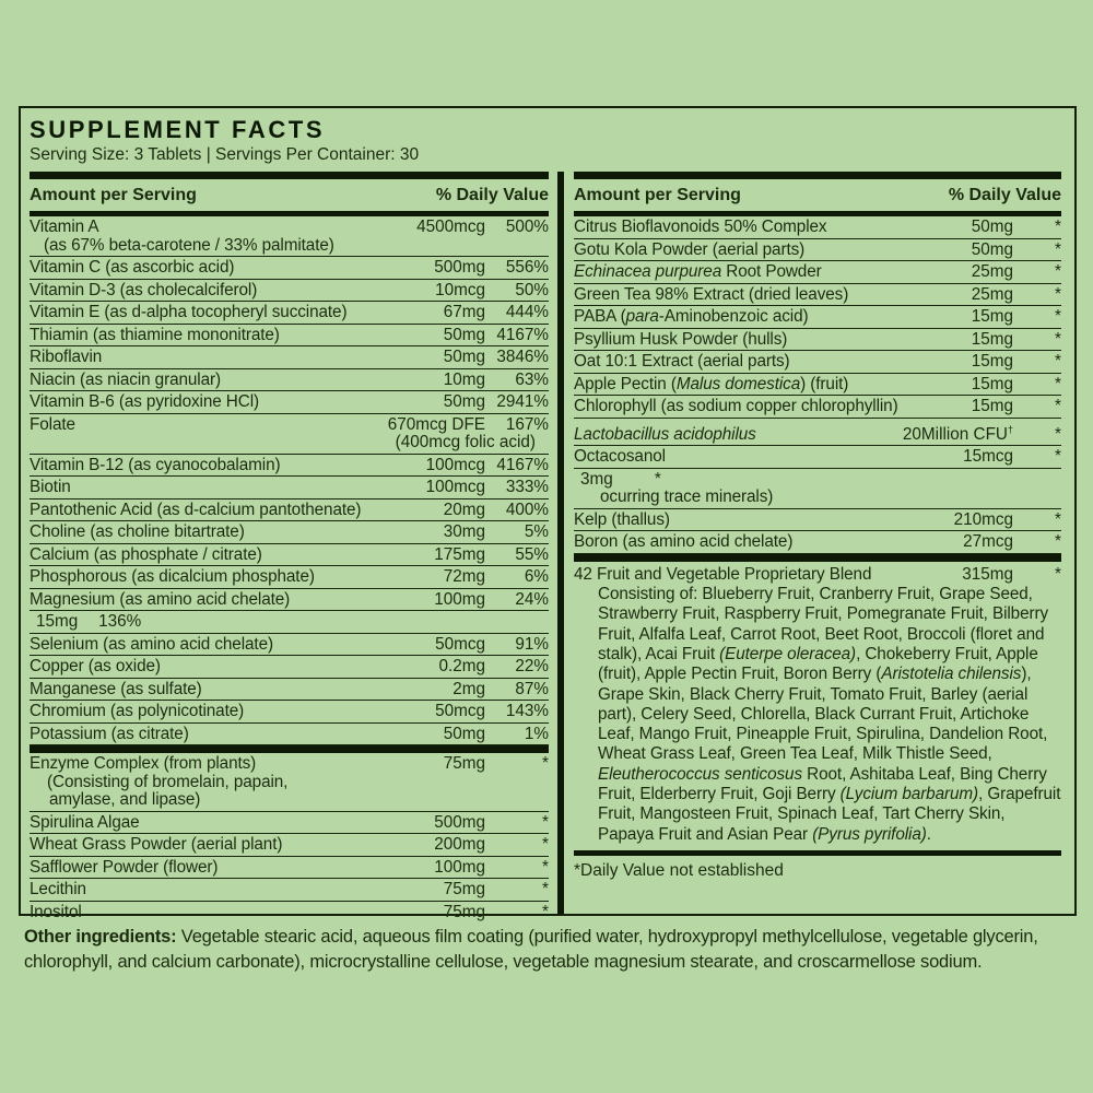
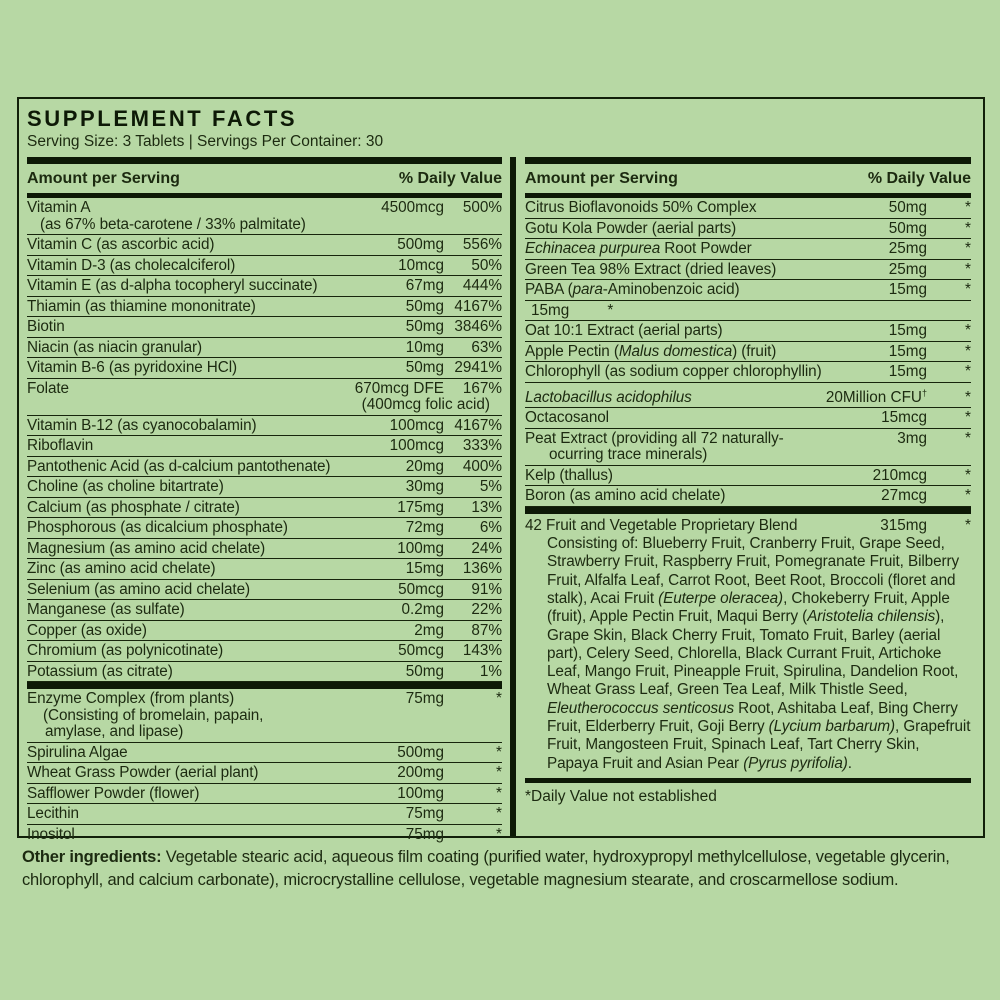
  SUPPLEMENT FACTS
  Serving Size: 3 Tablets | Servings Per Container: 30
  Amount per Serving
  % Daily Value
  Vitamin A
  4500mcg
  500%
  (as 67% beta-carotene / 33% palmitate)
  Vitamin C (as ascorbic acid)
  500mg
  556%
  Vitamin D-3 (as cholecalciferol)
  10mcg
  50%
  Vitamin E (as d-alpha tocopheryl succinate)
  67mg
  444%
  Thiamin (as thiamine mononitrate)
  50mg
  4167%
- Riboflavin
+ Biotin
  50mg
  3846%
  Niacin (as niacin granular)
  10mg
  63%
  Vitamin B-6 (as pyridoxine HCl)
  50mg
  2941%
  Folate
  670mcg DFE
  167%
  (400mcg folic acid)
  Vitamin B-12 (as cyanocobalamin)
  100mcg
  4167%
- Biotin
+ Riboflavin
  100mcg
  333%
  Pantothenic Acid (as d-calcium pantothenate)
  20mg
  400%
  Choline (as choline bitartrate)
  30mg
  5%
  Calcium (as phosphate / citrate)
  175mg
- 55%
+ 13%
  Phosphorous (as dicalcium phosphate)
  72mg
  6%
  Magnesium (as amino acid chelate)
  100mg
  24%
+ Zinc (as amino acid chelate)
  15mg
  136%
  Selenium (as amino acid chelate)
  50mcg
  91%
- Copper (as oxide)
+ Manganese (as sulfate)
  0.2mg
  22%
- Manganese (as sulfate)
+ Copper (as oxide)
  2mg
  87%
  Chromium (as polynicotinate)
  50mcg
  143%
  Potassium (as citrate)
  50mg
  1%
  Enzyme Complex (from plants)
  75mg
  *
  (Consisting of bromelain, papain,
  amylase, and lipase)
  Spirulina Algae
  500mg
  *
  Wheat Grass Powder (aerial plant)
  200mg
  *
  Safflower Powder (flower)
  100mg
  *
  Lecithin
  75mg
  *
  Inositol
  75mg
  *
  Amount per Serving
  % Daily Value
  Citrus Bioflavonoids 50% Complex
  50mg
  *
  Gotu Kola Powder (aerial parts)
  50mg
  *
  Echinacea purpurea Root Powder
  25mg
  *
  Green Tea 98% Extract (dried leaves)
  25mg
  *
  PABA (para-Aminobenzoic acid)
  15mg
  *
- Psyllium Husk Powder (hulls)
  15mg
  *
  Oat 10:1 Extract (aerial parts)
  15mg
  *
  Apple Pectin (Malus domestica) (fruit)
  15mg
  *
  Chlorophyll (as sodium copper chlorophyllin)
  15mg
  *
  Lactobacillus acidophilus
  20Million CFU†
  *
  Octacosanol
  15mcg
  *
+ Peat Extract (providing all 72 naturally-
  3mg
  *
  ocurring trace minerals)
  Kelp (thallus)
  210mcg
  *
  Boron (as amino acid chelate)
  27mcg
  *
  42 Fruit and Vegetable Proprietary Blend
  315mg
  *
- Consisting of: Blueberry Fruit, Cranberry Fruit, Grape Seed, Strawberry Fruit, Raspberry Fruit, Pomegranate Fruit, Bilberry Fruit, Alfalfa Leaf, Carrot Root, Beet Root, Broccoli (floret and stalk), Acai Fruit (Euterpe oleracea), Chokeberry Fruit, Apple (fruit), Apple Pectin Fruit, Boron Berry (Aristotelia chilensis), Grape Skin, Black Cherry Fruit, Tomato Fruit, Barley (aerial part), Celery Seed, Chlorella, Black Currant Fruit, Artichoke Leaf, Mango Fruit, Pineapple Fruit, Spirulina, Dandelion Root, Wheat Grass Leaf, Green Tea Leaf, Milk Thistle Seed, Eleutherococcus senticosus Root, Ashitaba Leaf, Bing Cherry Fruit, Elderberry Fruit, Goji Berry (Lycium barbarum), Grapefruit Fruit, Mangosteen Fruit, Spinach Leaf, Tart Cherry Skin, Papaya Fruit and Asian Pear (Pyrus pyrifolia).
+ Consisting of: Blueberry Fruit, Cranberry Fruit, Grape Seed, Strawberry Fruit, Raspberry Fruit, Pomegranate Fruit, Bilberry Fruit, Alfalfa Leaf, Carrot Root, Beet Root, Broccoli (floret and stalk), Acai Fruit (Euterpe oleracea), Chokeberry Fruit, Apple (fruit), Apple Pectin Fruit, Maqui Berry (Aristotelia chilensis), Grape Skin, Black Cherry Fruit, Tomato Fruit, Barley (aerial part), Celery Seed, Chlorella, Black Currant Fruit, Artichoke Leaf, Mango Fruit, Pineapple Fruit, Spirulina, Dandelion Root, Wheat Grass Leaf, Green Tea Leaf, Milk Thistle Seed, Eleutherococcus senticosus Root, Ashitaba Leaf, Bing Cherry Fruit, Elderberry Fruit, Goji Berry (Lycium barbarum), Grapefruit Fruit, Mangosteen Fruit, Spinach Leaf, Tart Cherry Skin, Papaya Fruit and Asian Pear (Pyrus pyrifolia).
  *Daily Value not established
  Other ingredients: Vegetable stearic acid, aqueous film coating (purified water, hydroxypropyl methylcellulose, vegetable glycerin, chlorophyll, and calcium carbonate), microcrystalline cellulose, vegetable magnesium stearate, and croscarmellose sodium.
